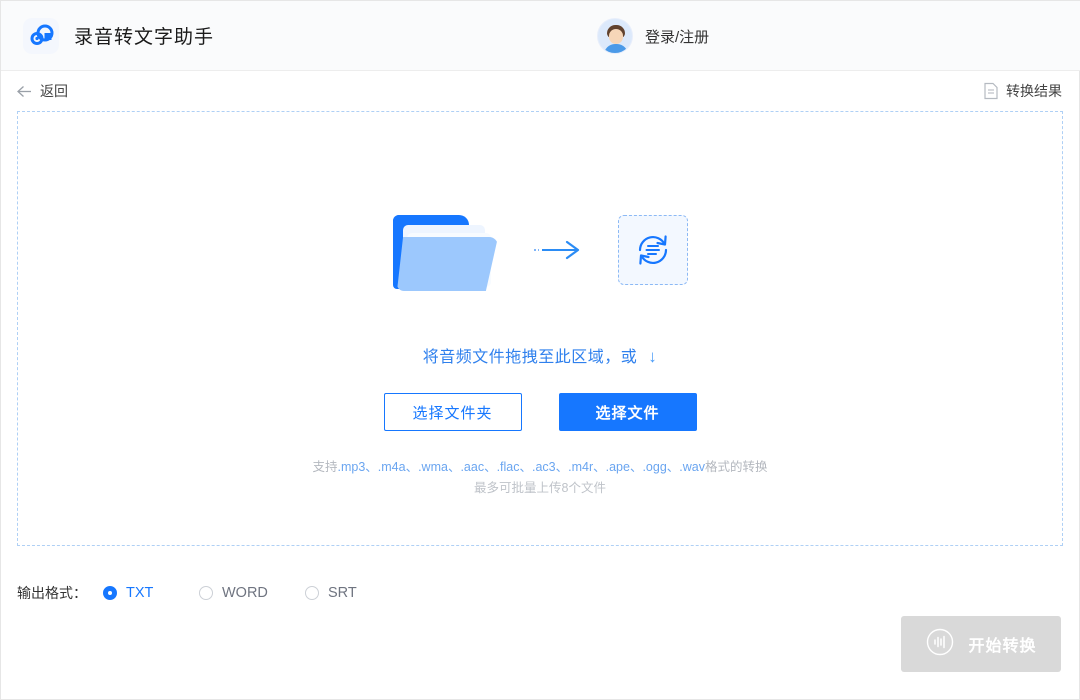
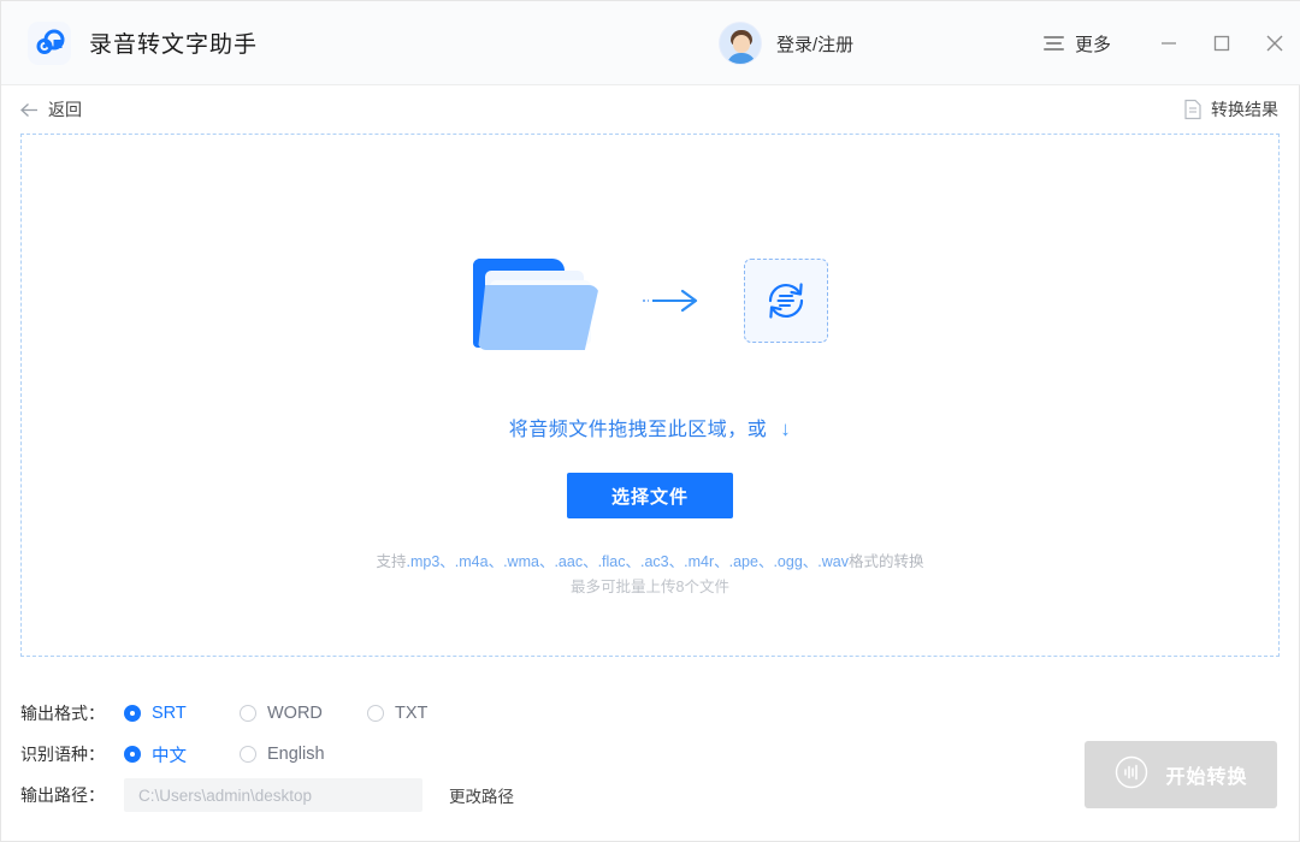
  录音转文字助手
  登录/注册
+ 更多
  返回
  转换结果
  将音频文件拖拽至此区域，或 ↓
- 选择文件夹
  选择文件
  支持.mp3、.m4a、.wma、.aac、.flac、.ac3、.m4r、.ape、.ogg、.wav格式的转换
  最多可批量上传8个文件
  输出格式：
- TXT
+ SRT
  WORD
- SRT
+ TXT
+ 识别语种：
+ 中文
+ English
+ 输出路径：
+ C:\Users\admin\desktop
+ 更改路径
  开始转换
